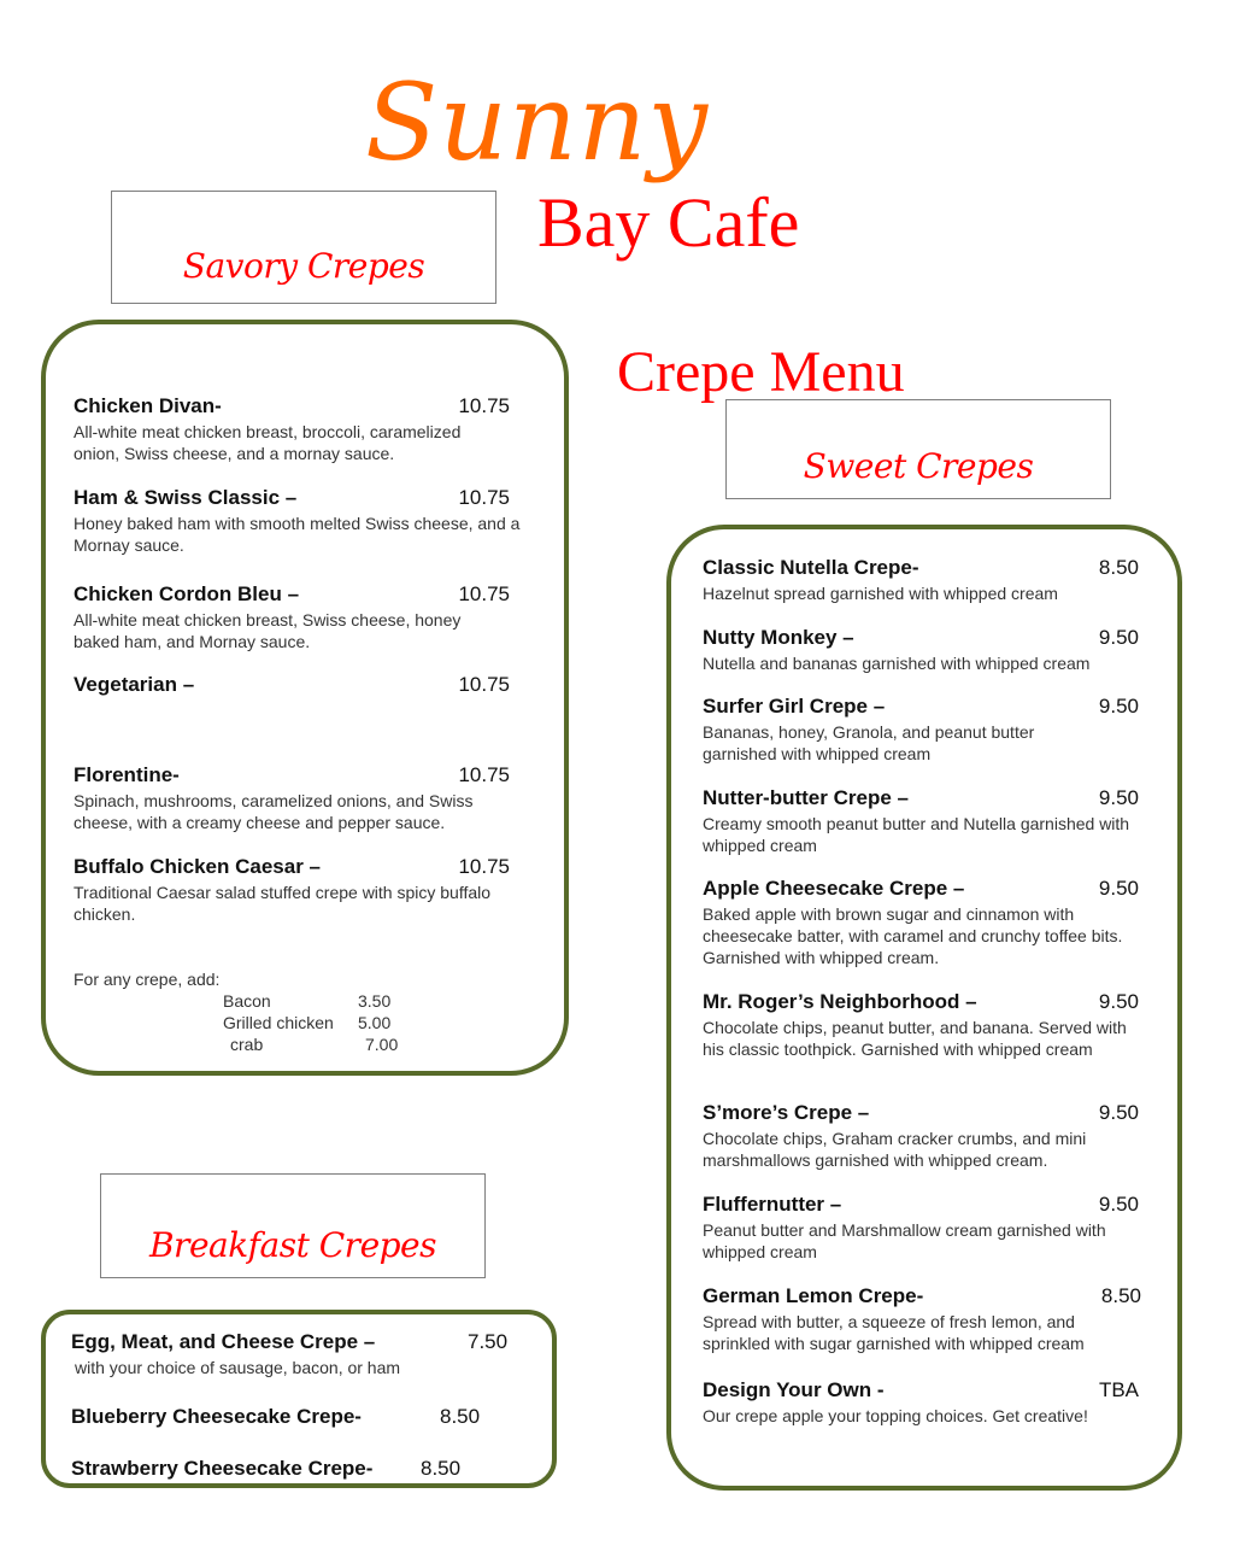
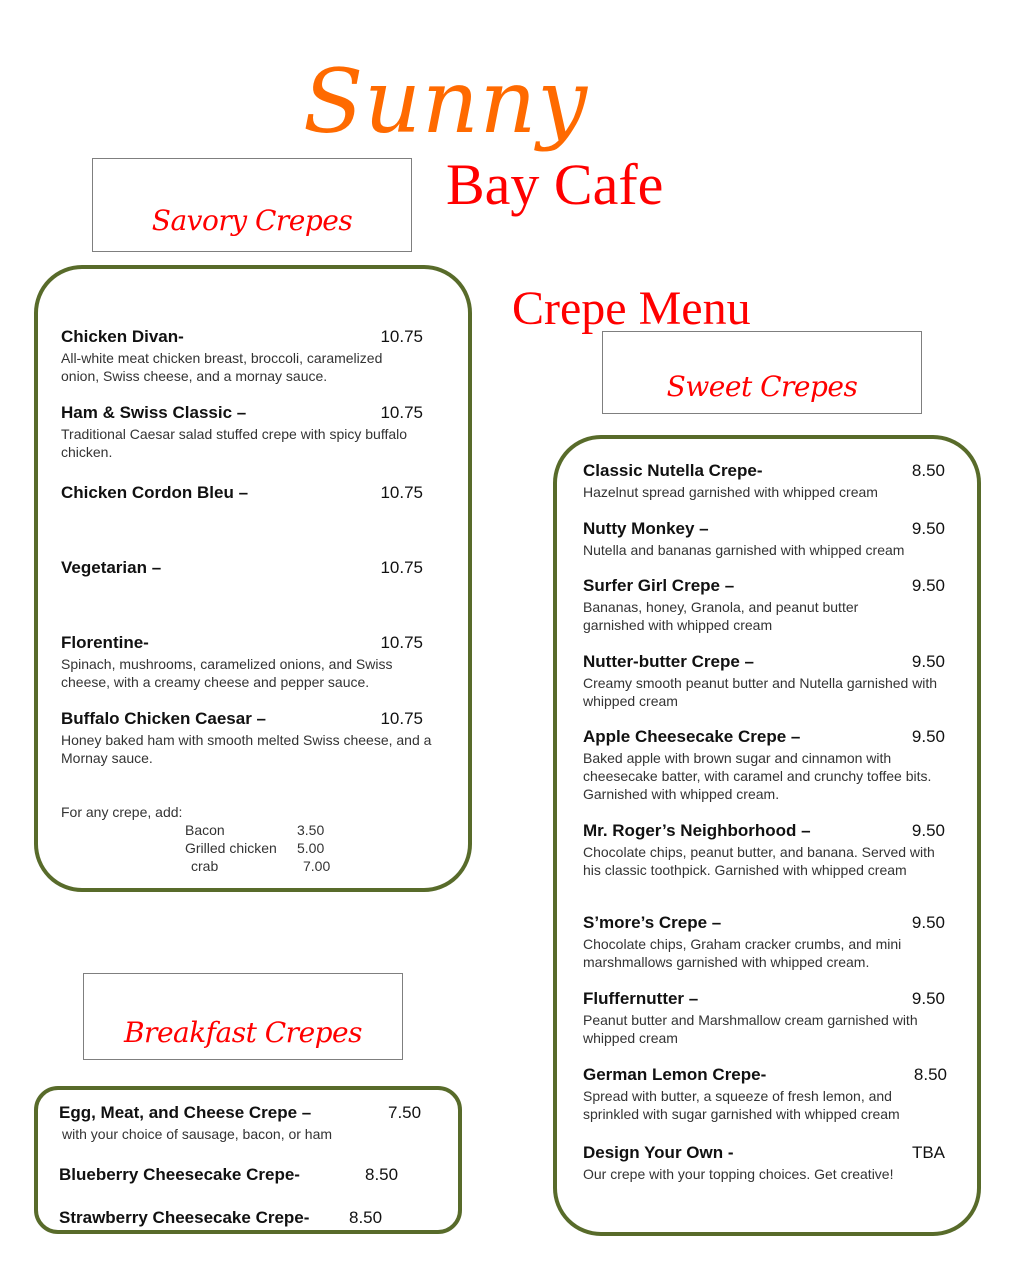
  Sunny
  Bay Cafe
  Crepe Menu
  Savory Crepes
  Chicken Divan-
  10.75
  All-white meat chicken breast, broccoli, caramelized onion, Swiss cheese, and a mornay sauce.
  Ham & Swiss Classic –
  10.75
- Honey baked ham with smooth melted Swiss cheese, and a Mornay sauce.
+ Traditional Caesar salad stuffed crepe with spicy buffalo chicken.
  Chicken Cordon Bleu –
  10.75
- All-white meat chicken breast, Swiss cheese, honey baked ham, and Mornay sauce.
  Vegetarian –
  10.75
  Florentine-
  10.75
  Spinach, mushrooms, caramelized onions, and Swiss cheese, with a creamy cheese and pepper sauce.
  Buffalo Chicken Caesar –
  10.75
- Traditional Caesar salad stuffed crepe with spicy buffalo chicken.
+ Honey baked ham with smooth melted Swiss cheese, and a Mornay sauce.
  For any crepe, add:
  Bacon
  3.50
  Grilled chicken
  5.00
  crab
  7.00
  Sweet Crepes
  Classic Nutella Crepe-
  8.50
  Hazelnut spread garnished with whipped cream
  Nutty Monkey –
  9.50
  Nutella and bananas garnished with whipped cream
  Surfer Girl Crepe –
  9.50
  Bananas, honey, Granola, and peanut butter garnished with whipped cream
  Nutter-butter Crepe –
  9.50
  Creamy smooth peanut butter and Nutella garnished with whipped cream
  Apple Cheesecake Crepe –
  9.50
  Baked apple with brown sugar and cinnamon with cheesecake batter, with caramel and crunchy toffee bits. Garnished with whipped cream.
  Mr. Roger’s Neighborhood –
  9.50
  Chocolate chips, peanut butter, and banana. Served with his classic toothpick. Garnished with whipped cream
  S’more’s Crepe –
  9.50
  Chocolate chips, Graham cracker crumbs, and mini marshmallows garnished with whipped cream.
  Fluffernutter –
  9.50
  Peanut butter and Marshmallow cream garnished with whipped cream
  German Lemon Crepe-
  8.50
  Spread with butter, a squeeze of fresh lemon, and sprinkled with sugar garnished with whipped cream
  Design Your Own -
  TBA
- Our crepe apple your topping choices. Get creative!
+ Our crepe with your topping choices. Get creative!
  Breakfast Crepes
  Egg, Meat, and Cheese Crepe –
  7.50
  with your choice of sausage, bacon, or ham
  Blueberry Cheesecake Crepe-
  8.50
  Strawberry Cheesecake Crepe-
  8.50
